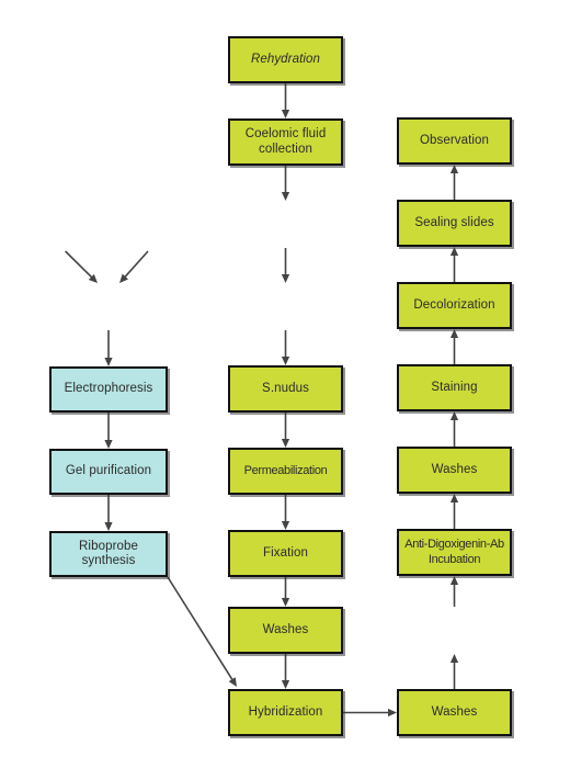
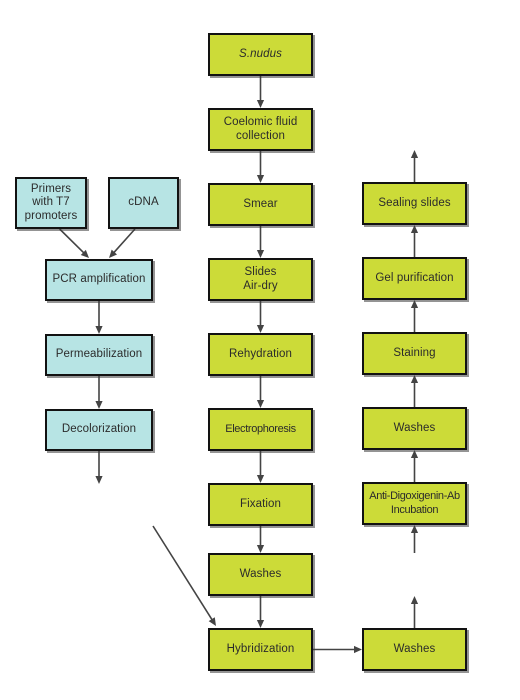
+ Primers
+ with T7
+ promoters
+ cDNA
+ PCR amplification
- Electrophoresis
+ Permeabilization
- Gel purification
+ Decolorization
- Riboprobe
- synthesis
- Rehydration
+ S.nudus
  Coelomic fluid
  collection
+ Smear
+ Slides
+ Air-dry
- S.nudus
+ Rehydration
- Permeabilization
+ Electrophoresis
  Fixation
  Washes
  Hybridization
- Observation
  Sealing slides
- Decolorization
+ Gel purification
  Staining
  Washes
  Anti-Digoxigenin-Ab
  Incubation
  Washes
